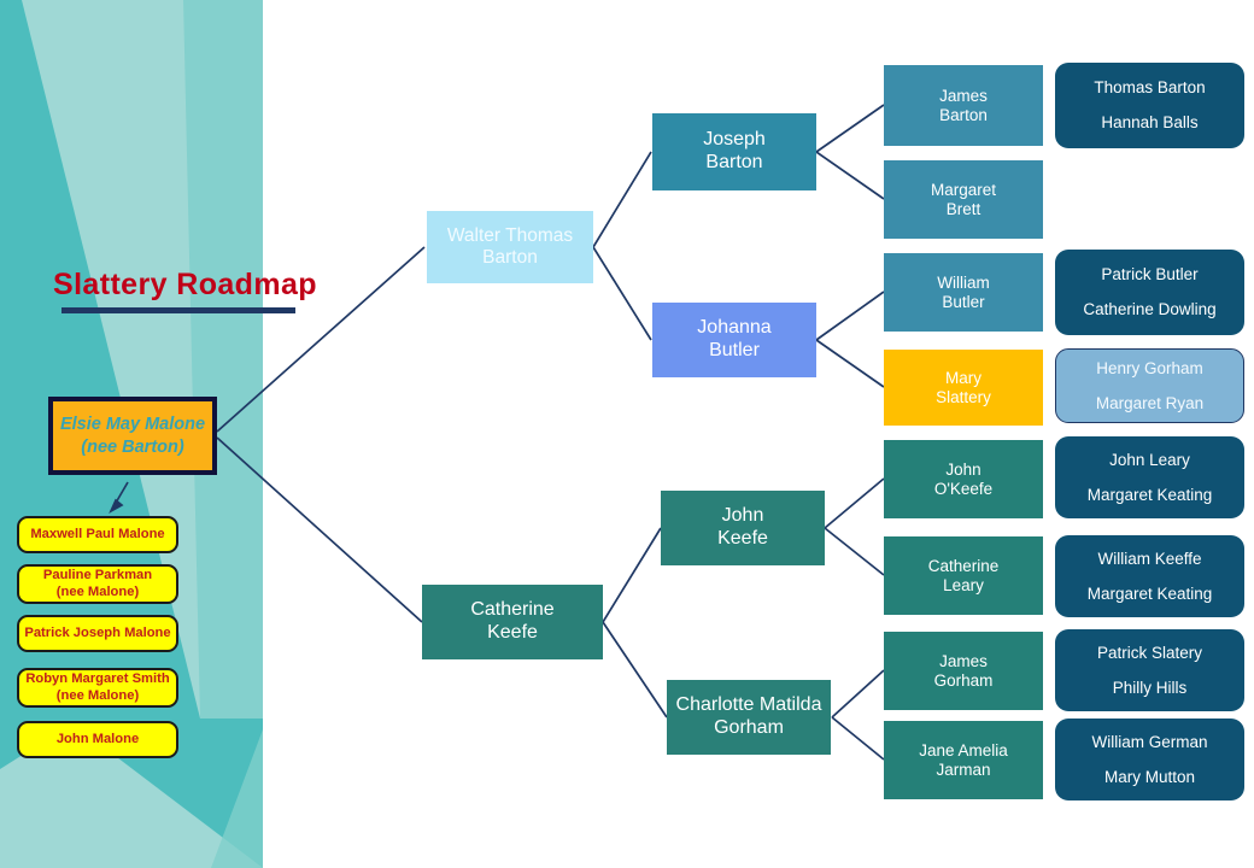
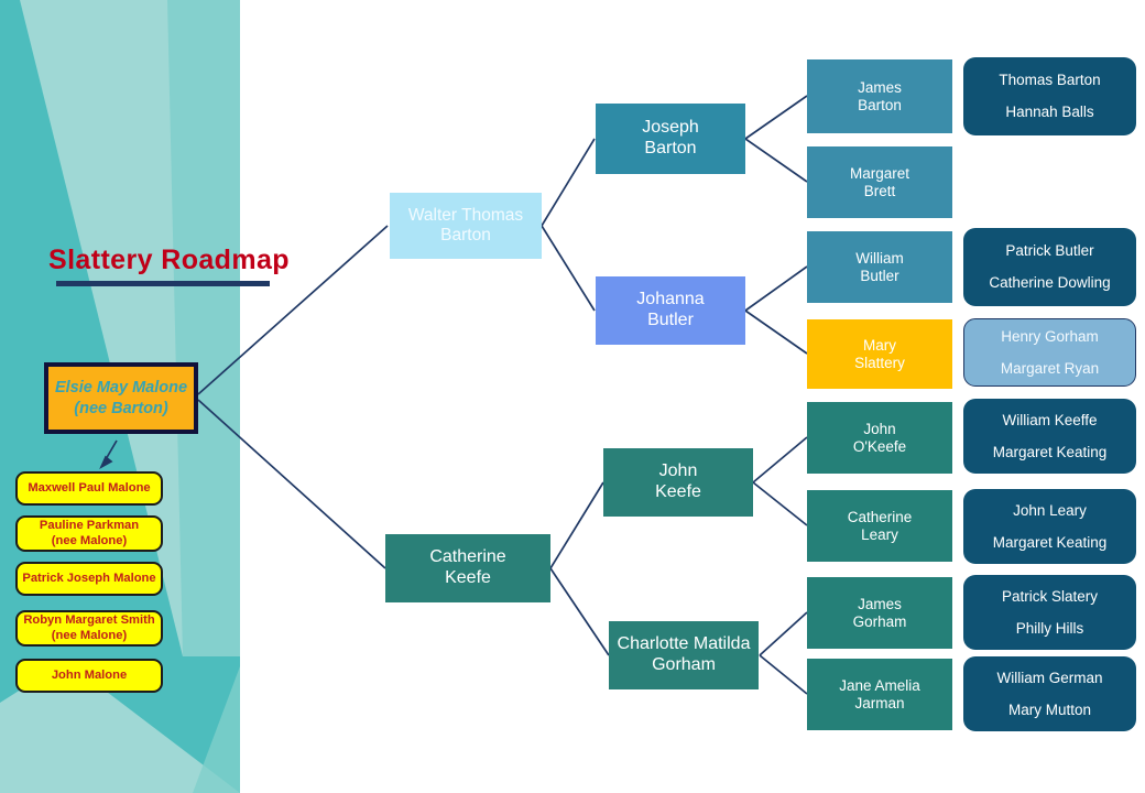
  Slattery Roadmap
  Elsie May Malone
  (nee Barton)
  Maxwell Paul Malone
  Pauline Parkman
  (nee Malone)
  Patrick Joseph Malone
  Robyn Margaret Smith
  (nee Malone)
  John Malone
  Walter Thomas
  Barton
  Catherine
  Keefe
  Joseph
  Barton
  Johanna
  Butler
  John
  Keefe
  Charlotte Matilda
  Gorham
  James
  Barton
  Margaret
  Brett
  William
  Butler
  Mary
  Slattery
  John
  O'Keefe
  Catherine
  Leary
  James
  Gorham
  Jane Amelia
  Jarman
  Thomas Barton
  Hannah Balls
  Patrick Butler
  Catherine Dowling
  Henry Gorham
  Margaret Ryan
- John Leary
+ William Keeffe
  Margaret Keating
- William Keeffe
+ John Leary
  Margaret Keating
  Patrick Slatery
  Philly Hills
  William German
  Mary Mutton
